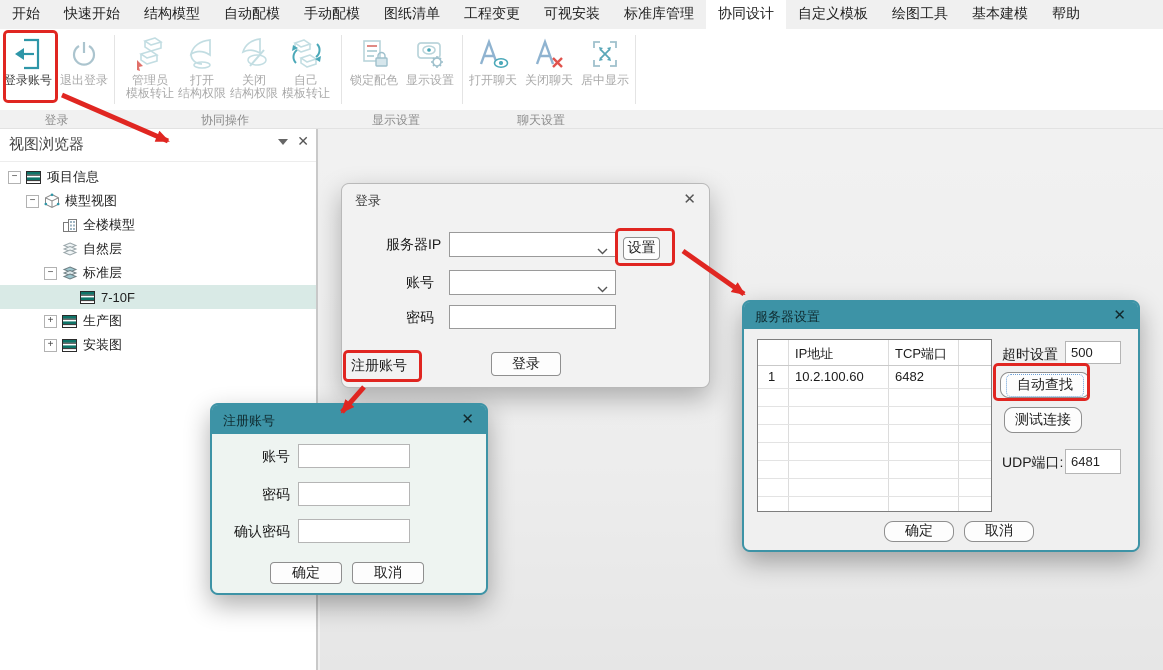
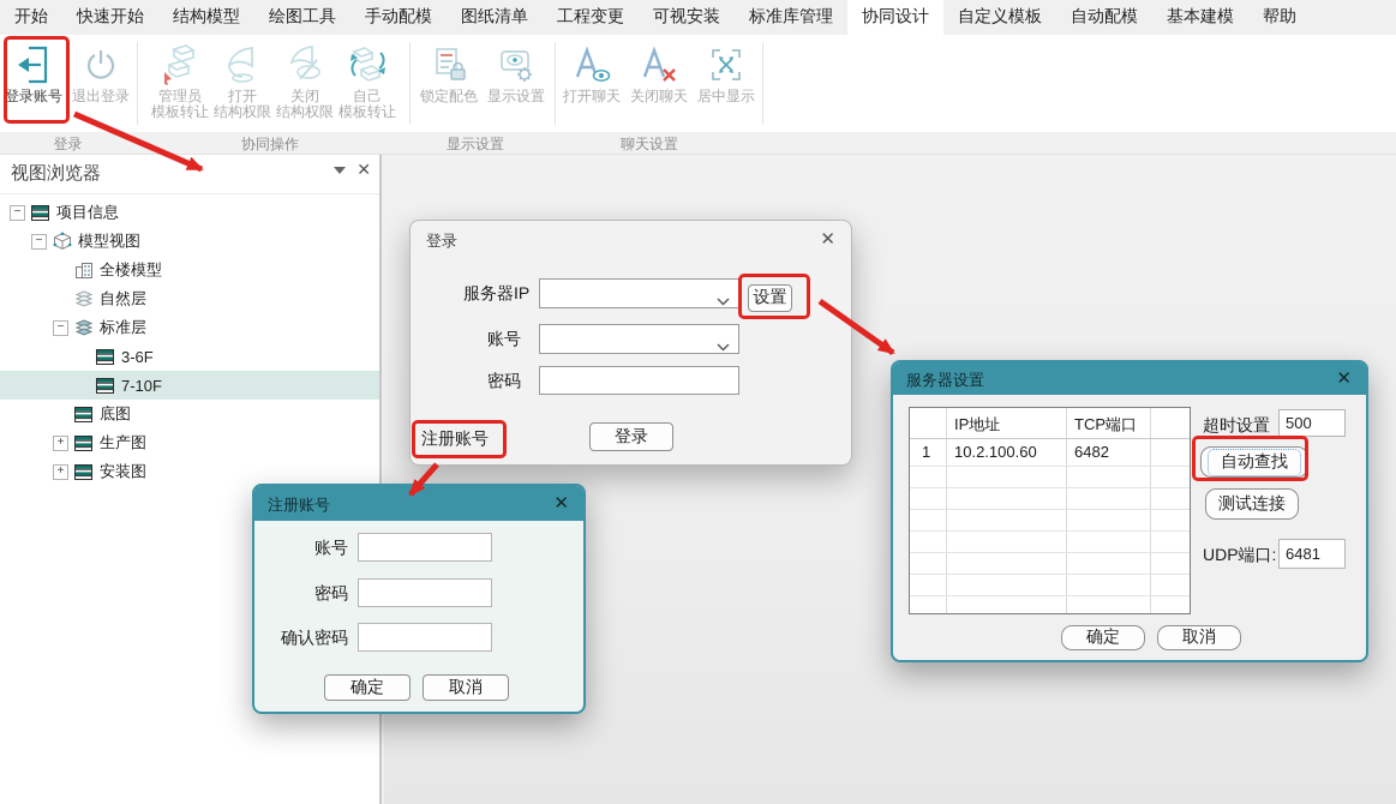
  开始
  快速开始
  结构模型
- 自动配模
+ 绘图工具
  手动配模
  图纸清单
  工程变更
  可视安装
  标准库管理
  协同设计
  自定义模板
- 绘图工具
+ 自动配模
  基本建模
  帮助
  登录账号
  退出登录
  管理员
  模板转让
  打开
  结构权限
  关闭
  结构权限
  自己
  模板转让
  锁定配色
  显示设置
  打开聊天
  关闭聊天
  居中显示
  登录
  协同操作
  显示设置
  聊天设置
  视图浏览器
  ✕
  −
  项目信息
  −
  模型视图
  全楼模型
  自然层
  −
  标准层
+ 3-6F
  7-10F
+ 底图
  +
  生产图
  +
  安装图
  登录
  ✕
  服务器IP
  设置
  账号
  密码
  注册账号
  登录
  注册账号
  ✕
  账号
  密码
  确认密码
  确定
  取消
  服务器设置
  ✕
  IP地址
  TCP端口
  1
  10.2.100.60
  6482
  超时设置
  500
  自动查找
  测试连接
  UDP端口:
  6481
  确定
  取消
